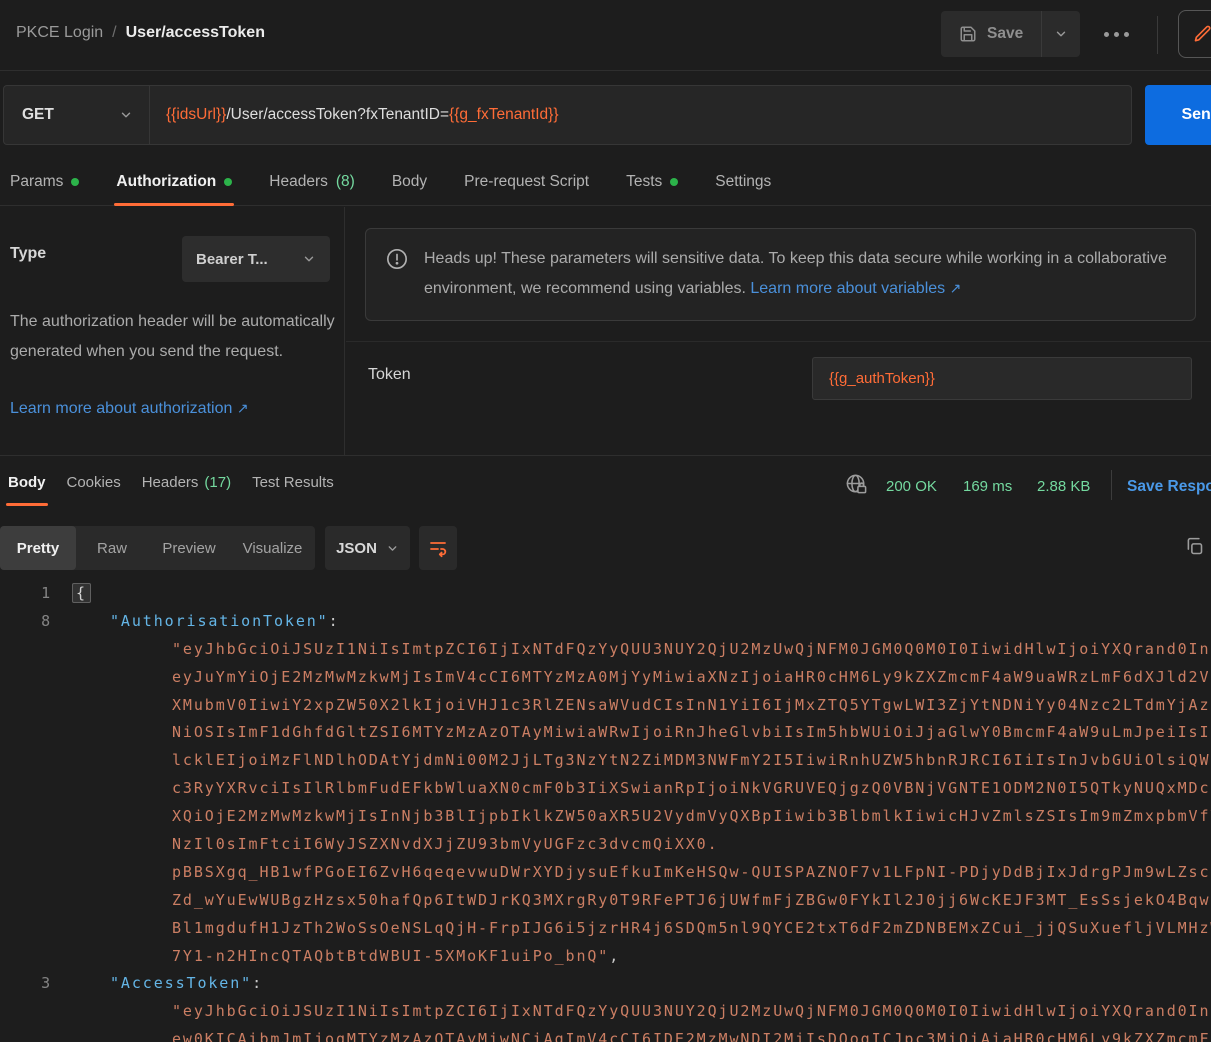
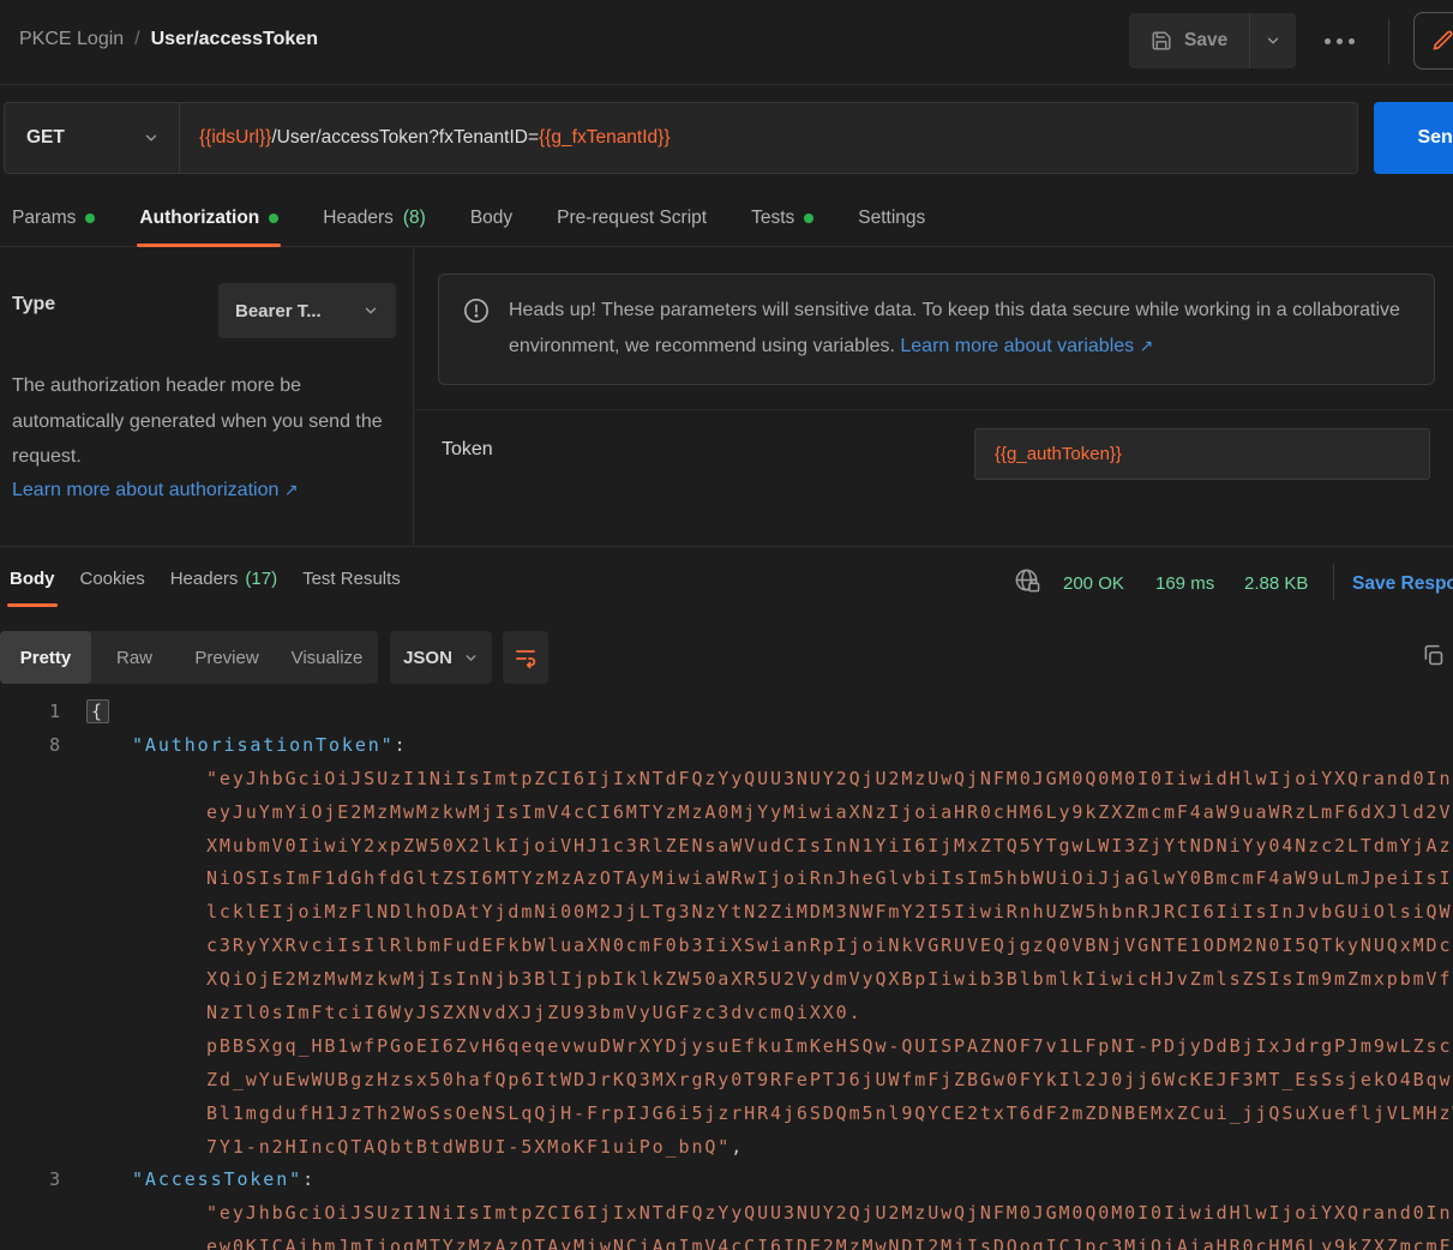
  PKCE Login
  /
  User/accessToken
  Save
  GET
  {{idsUrl}}
  /User/accessToken?fxTenantID=
  {{g_fxTenantId}}
  Sen
  Params
  Authorization
  Headers
  (8)
  Body
  Pre-request Script
  Tests
  Settings
  Type
  Bearer T...
- The authorization header will be automatically generated when you send the request.
+ The authorization header more be automatically generated when you send the request.
  Learn more about authorization ↗
  Heads up! These parameters will sensitive data. To keep this data secure while working in a collaborative environment, we recommend using variables. Learn more about variables ↗
  Token
  {{g_authToken}}
  Body
  Cookies
  Headers
  (17)
  Test Results
  200 OK
  169 ms
  2.88 KB
  Save Respo
  Pretty
  Raw
  Preview
  Visualize
  JSON
  1
  {
  8
  "AuthorisationToken":
  "eyJhbGciOiJSUzI1NiIsImtpZCI6IjIxNTdFQzYyQUU3NUY2QjU2MzUwQjNFM0JGM0Q0M0I0IiwidHlwIjoiYXQrand0In
  eyJuYmYiOjE2MzMwMzkwMjIsImV4cCI6MTYzMzA0MjYyMiwiaXNzIjoiaHR0cHM6Ly9kZXZmcmF4aW9uaWRzLmF6dXJld2V
  XMubmV0IiwiY2xpZW50X2lkIjoiVHJ1c3RlZENsaWVudCIsInN1YiI6IjMxZTQ5YTgwLWI3ZjYtNDNiYy04Nzc2LTdmYjAz
  NiOSIsImF1dGhfdGltZSI6MTYzMzAzOTAyMiwiaWRwIjoiRnJheGlvbiIsIm5hbWUiOiJjaGlwY0BmcmF4aW9uLmJpeiIsI
  lcklEIjoiMzFlNDlhODAtYjdmNi00M2JjLTg3NzYtN2ZiMDM3NWFmY2I5IiwiRnhUZW5hbnRJRCI6IiIsInJvbGUiOlsiQW
  c3RyYXRvciIsIlRlbmFudEFkbWluaXN0cmF0b3IiXSwianRpIjoiNkVGRUVEQjgzQ0VBNjVGNTE1ODM2N0I5QTkyNUQxMDc
  XQiOjE2MzMwMzkwMjIsInNjb3BlIjpbIklkZW50aXR5U2VydmVyQXBpIiwib3BlbmlkIiwicHJvZmlsZSIsIm9mZmxpbmVf
  NzIl0sImFtciI6WyJSZXNvdXJjZU93bmVyUGFzc3dvcmQiXX0.
  pBBSXgq_HB1wfPGoEI6ZvH6qeqevwuDWrXYDjysuEfkuImKeHSQw-QUISPAZNOF7v1LFpNI-PDjyDdBjIxJdrgPJm9wLZsc
  Zd_wYuEwWUBgzHzsx50hafQp6ItWDJrKQ3MXrgRy0T9RFePTJ6jUWfmFjZBGw0FYkIl2J0jj6WcKEJF3MT_EsSsjekO4Bqw
  Bl1mgdufH1JzTh2WoSsOeNSLqQjH-FrpIJG6i5jzrHR4j6SDQm5nl9QYCE2txT6dF2mZDNBEMxZCui_jjQSuXuefljVLMHz
  7Y1-n2HIncQTAQbtBtdWBUI-5XMoKF1uiPo_bnQ",
  3
  "AccessToken":
  "eyJhbGciOiJSUzI1NiIsImtpZCI6IjIxNTdFQzYyQUU3NUY2QjU2MzUwQjNFM0JGM0Q0M0I0IiwidHlwIjoiYXQrand0In
  ew0KICAibmJmIjogMTYzMzAzOTAyMiwNCiAgImV4cCI6IDE2MzMwNDI2MjIsDQogICJpc3MiOiAiaHR0cHM6Ly9kZXZmcmF
